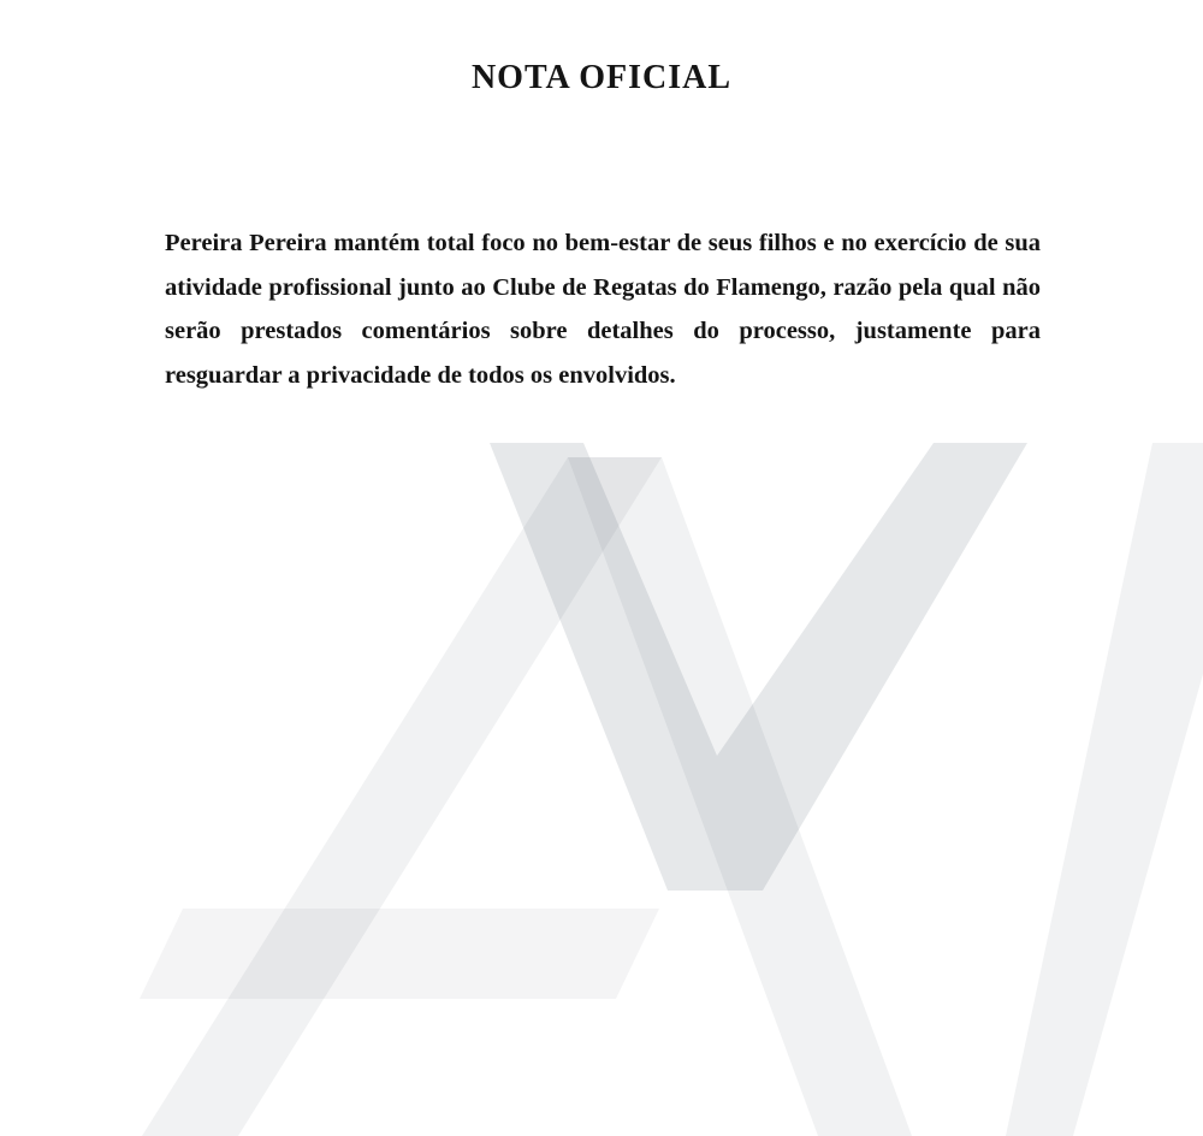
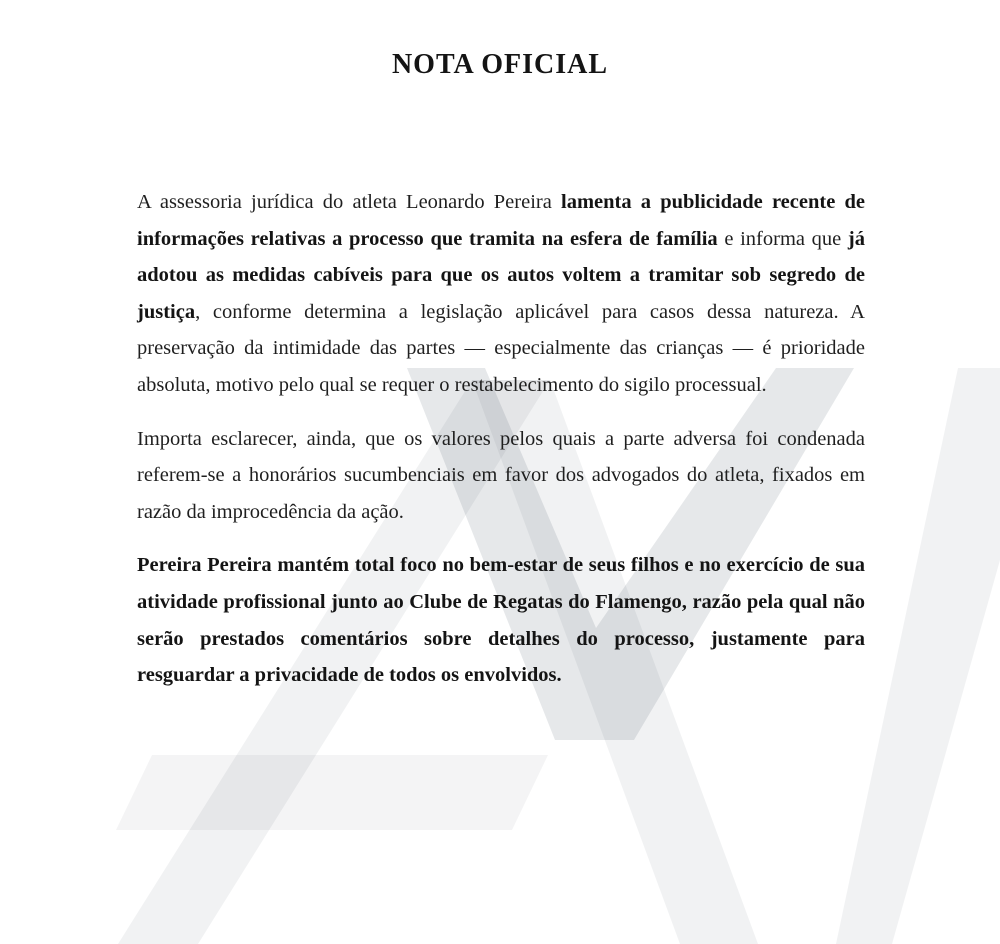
  NOTA OFICIAL
+ A assessoria jurídica do atleta Leonardo Pereira lamenta a publicidade recente de informações relativas a processo que tramita na esfera de família e informa que já adotou as medidas cabíveis para que os autos voltem a tramitar sob segredo de justiça, conforme determina a legislação aplicável para casos dessa natureza. A preservação da intimidade das partes — especialmente das crianças — é prioridade absoluta, motivo pelo qual se requer o restabelecimento do sigilo processual.
+ Importa esclarecer, ainda, que os valores pelos quais a parte adversa foi condenada referem-se a honorários sucumbenciais em favor dos advogados do atleta, fixados em razão da improcedência da ação.
  Pereira Pereira mantém total foco no bem-estar de seus filhos e no exercício de sua atividade profissional junto ao Clube de Regatas do Flamengo, razão pela qual não serão prestados comentários sobre detalhes do processo, justamente para resguardar a privacidade de todos os envolvidos.
